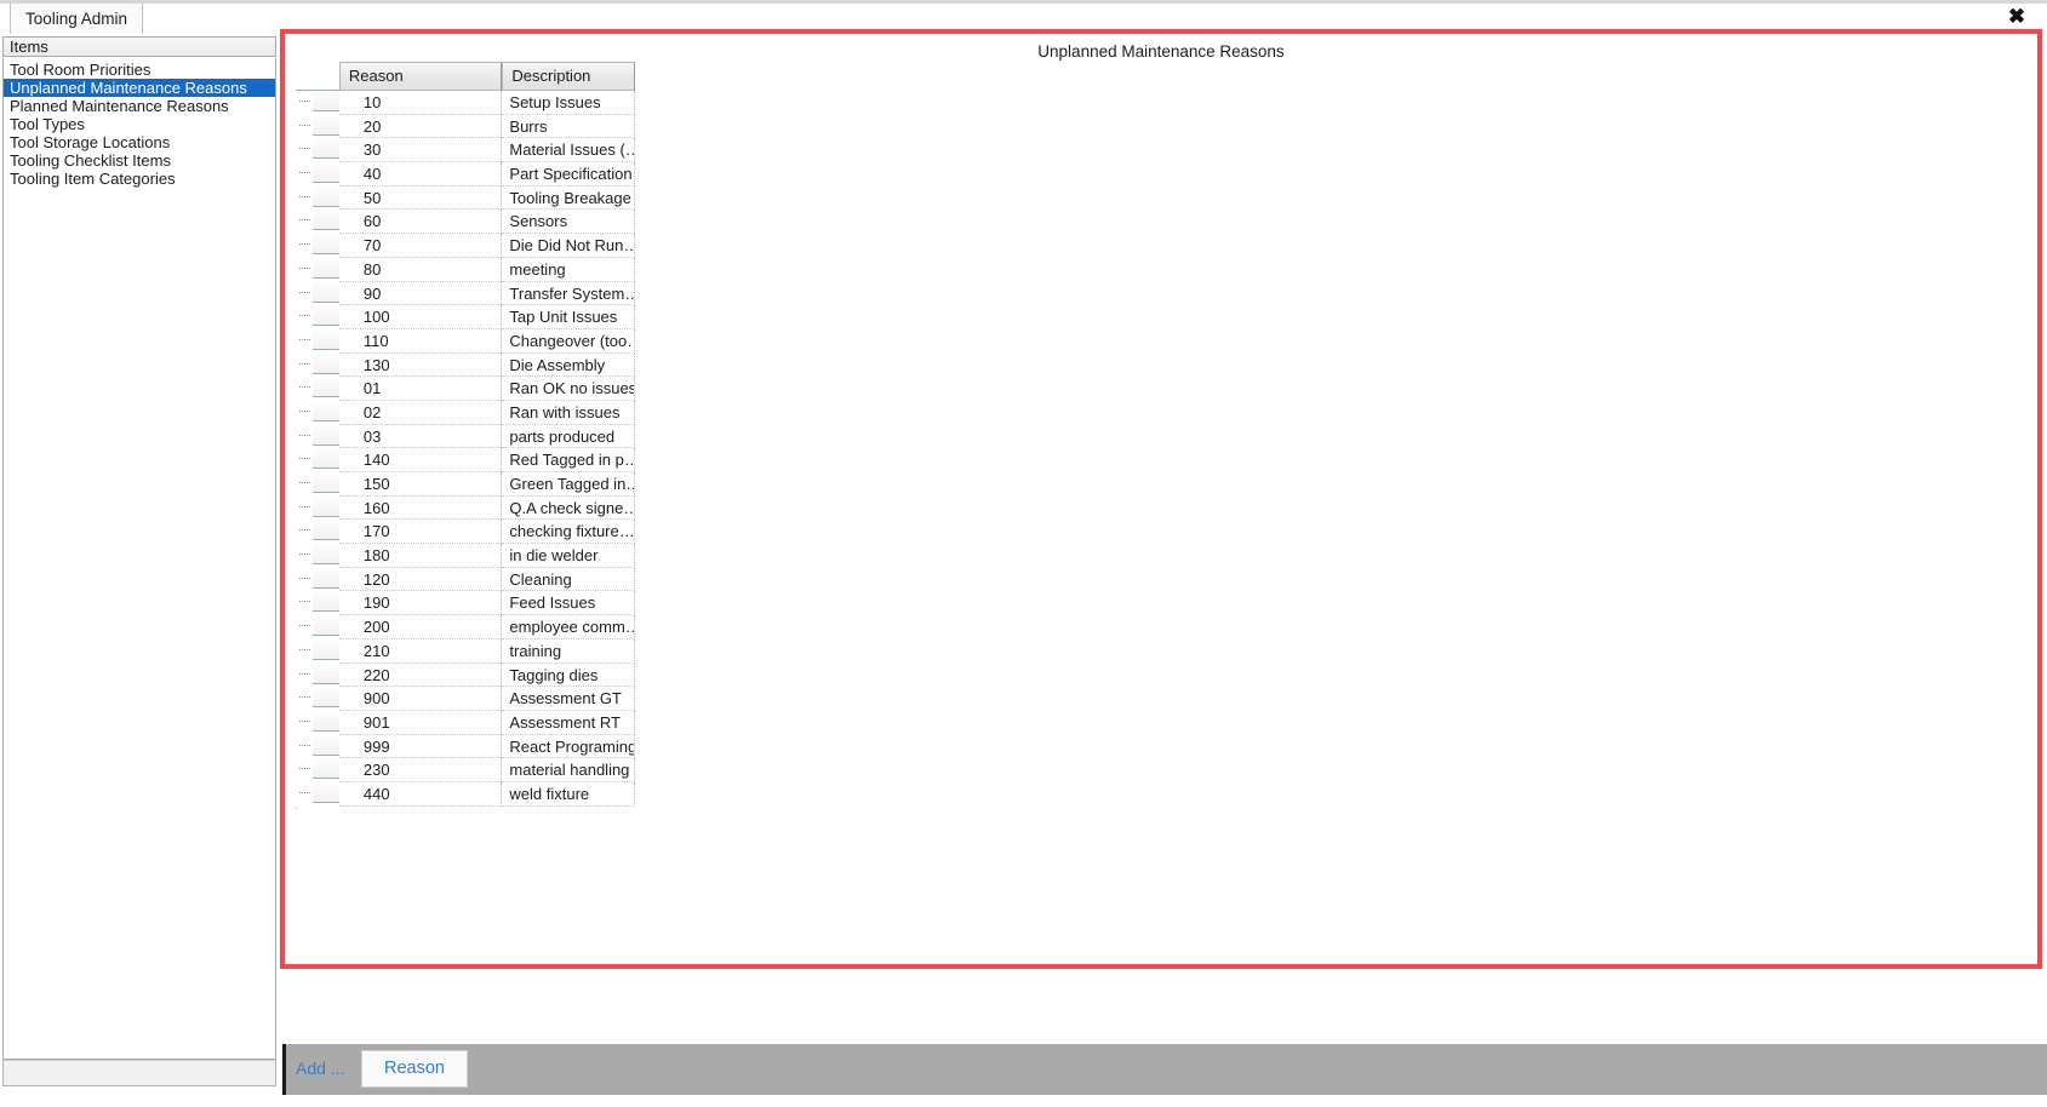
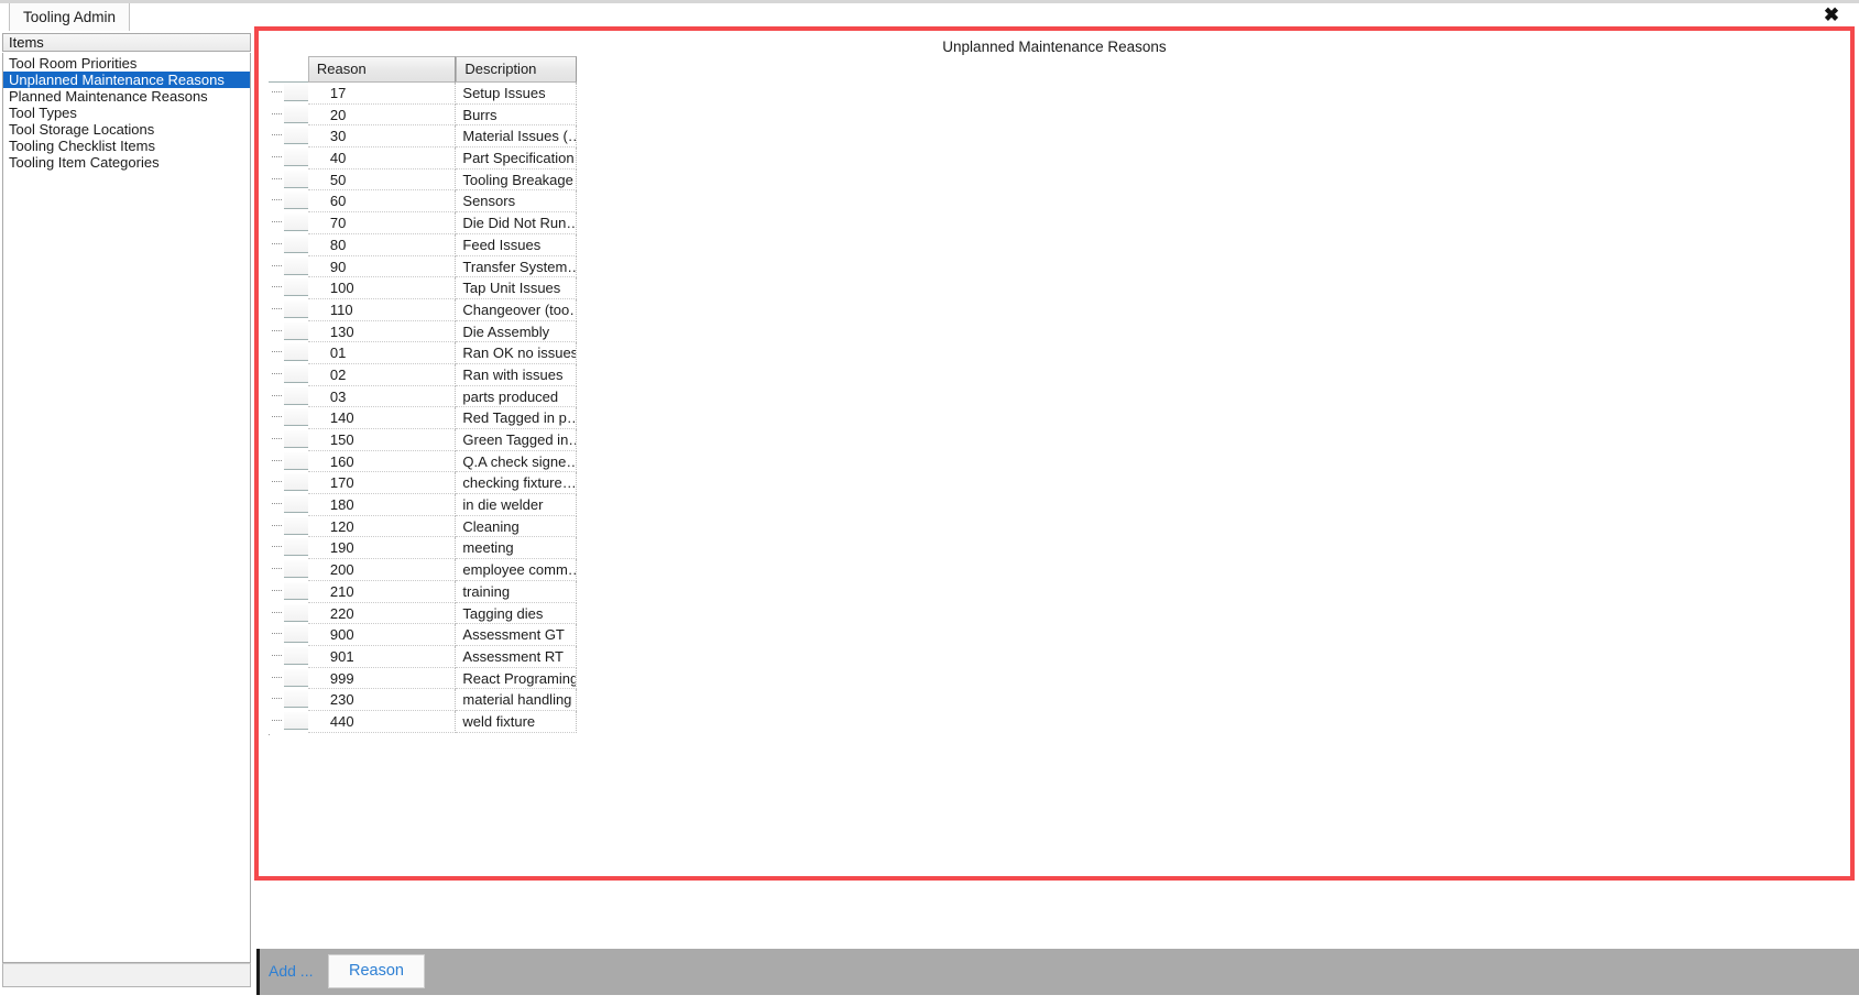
  Tooling Admin
  ✖
  Items
  Tool Room Priorities
  Unplanned Maintenance Reasons
  Planned Maintenance Reasons
  Tool Types
  Tool Storage Locations
  Tooling Checklist Items
  Tooling Item Categories
  Unplanned Maintenance Reasons
  Reason
  Description
- 10
+ 17
  Setup Issues
  20
  Burrs
  30
  Material Issues (…
  40
  Part Specification
  50
  Tooling Breakage
  60
  Sensors
  70
  Die Did Not Run…
  80
- meeting
+ Feed Issues
  90
  Transfer System…
  100
  Tap Unit Issues
  110
  Changeover (too…
  130
  Die Assembly
  01
  Ran OK no issues
  02
  Ran with issues
  03
  parts produced
  140
  Red Tagged in p…
  150
  Green Tagged in…
  160
  Q.A check signe…
  170
  checking fixture…
  180
  in die welder
  120
  Cleaning
  190
- Feed Issues
+ meeting
  200
  employee comm…
  210
  training
  220
  Tagging dies
  900
  Assessment GT
  901
  Assessment RT
  999
  React Programing
  230
  material handling
  440
  weld fixture
  Add ...
  Reason
